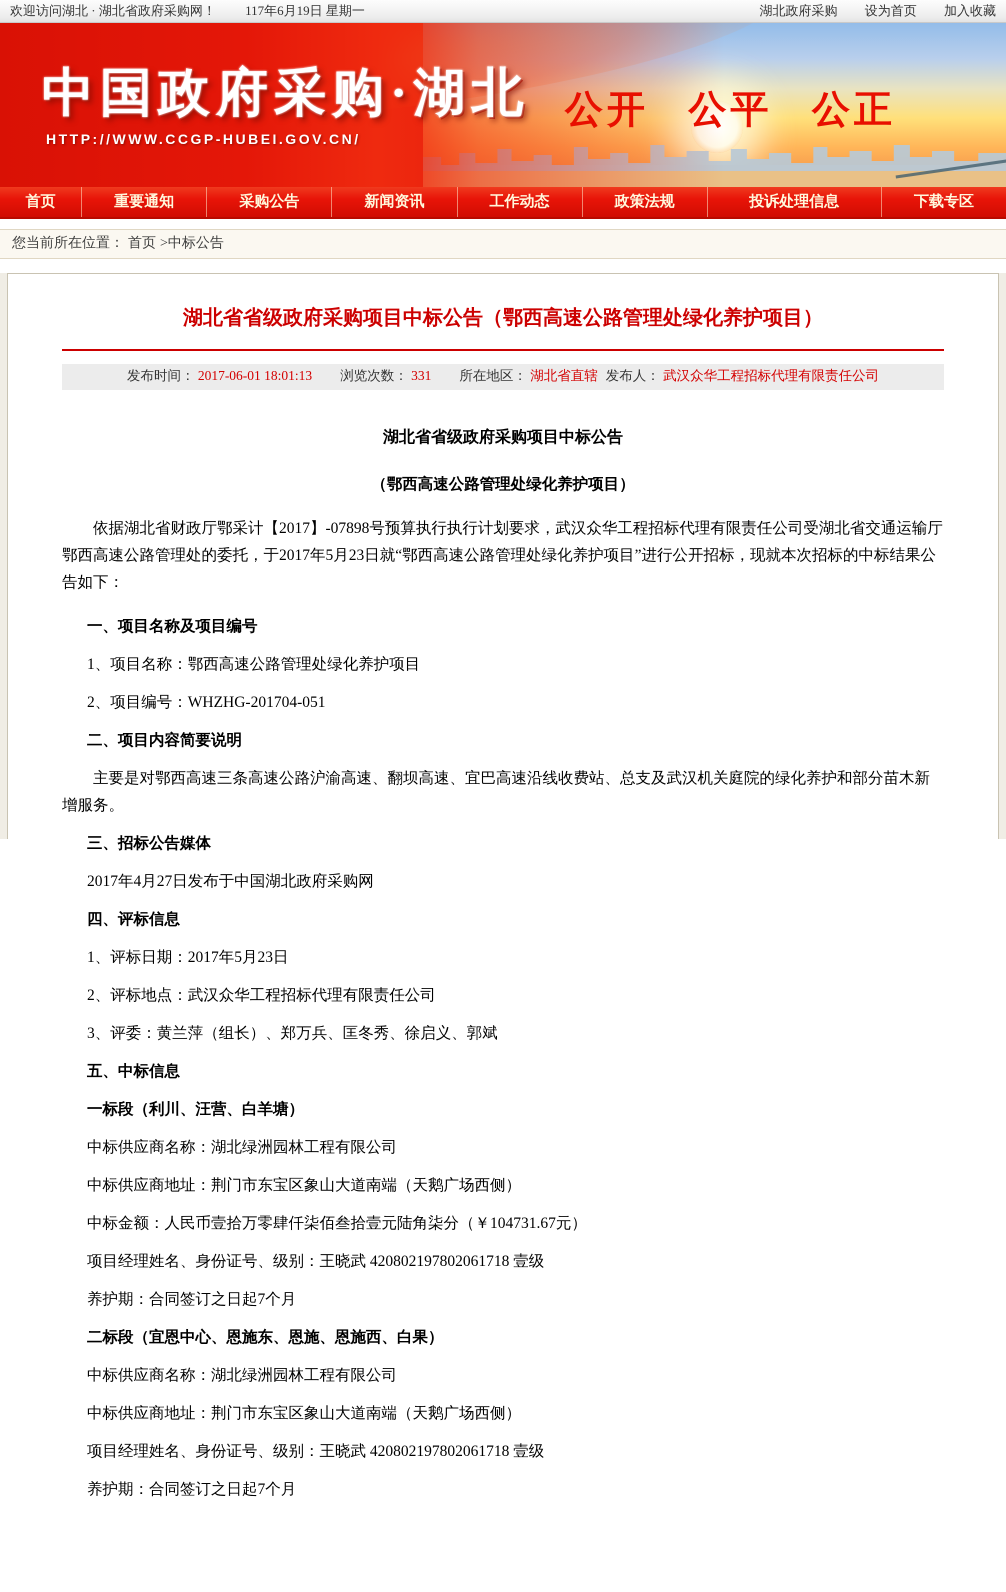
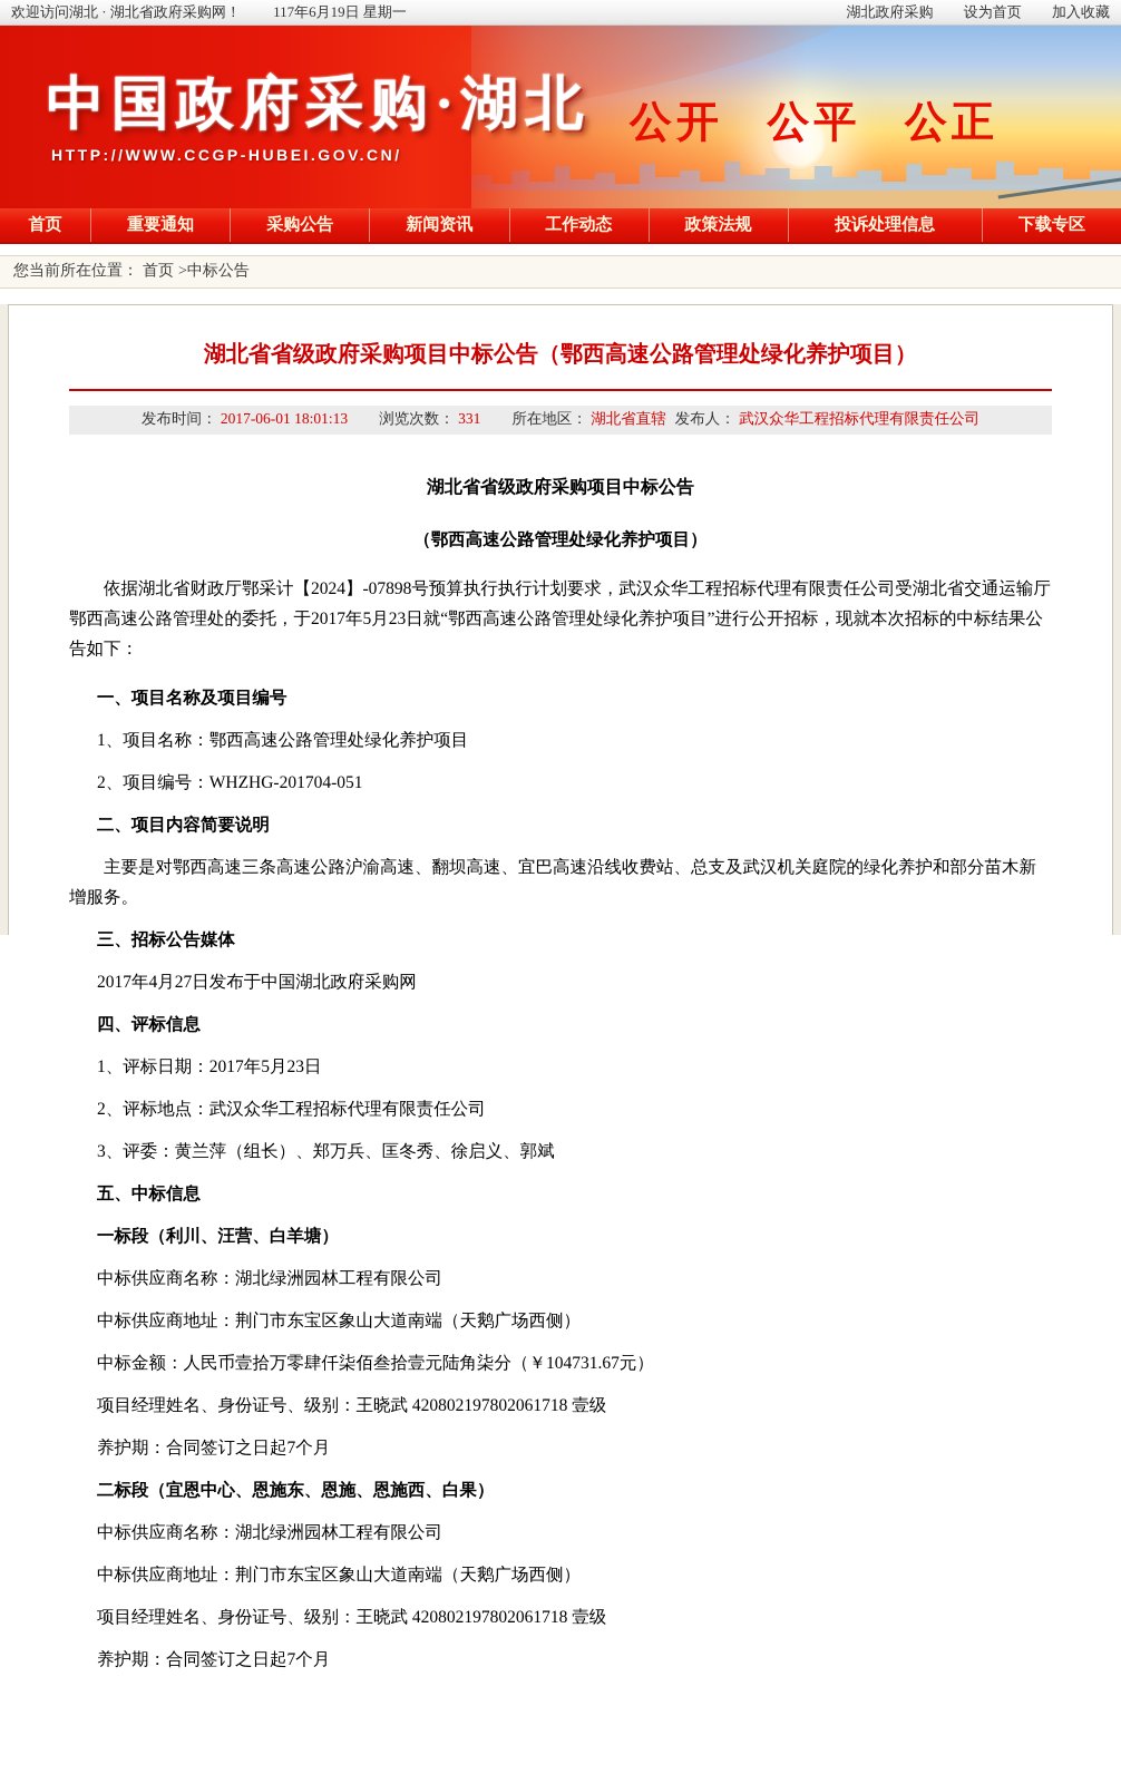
  欢迎访问湖北 · 湖北省政府采购网！ 117年6月19日 星期一
  湖北政府采购 设为首页 加入收藏
  中国政府采购·湖北
  HTTP://WWW.CCGP-HUBEI.GOV.CN/
  公开 公平 公正
  首页
  重要通知
  采购公告
  新闻资讯
  工作动态
  政策法规
  投诉处理信息
  下载专区
  您当前所在位置：
  首页
  >中标公告
  湖北省省级政府采购项目中标公告（鄂西高速公路管理处绿化养护项目）
  发布时间： 2017-06-01 18:01:13
  浏览次数： 331
  所在地区： 湖北省直辖
  发布人： 武汉众华工程招标代理有限责任公司
  湖北省省级政府采购项目中标公告
  （鄂西高速公路管理处绿化养护项目）
- 依据湖北省财政厅鄂采计【2017】-07898号预算执行执行计划要求，武汉众华工程招标代理有限责任公司受湖北省交通运输厅鄂西高速公路管理处的委托，于2017年5月23日就“鄂西高速公路管理处绿化养护项目”进行公开招标，现就本次招标的中标结果公告如下：
+ 依据湖北省财政厅鄂采计【2024】-07898号预算执行执行计划要求，武汉众华工程招标代理有限责任公司受湖北省交通运输厅鄂西高速公路管理处的委托，于2017年5月23日就“鄂西高速公路管理处绿化养护项目”进行公开招标，现就本次招标的中标结果公告如下：
  一、项目名称及项目编号
  1、项目名称：鄂西高速公路管理处绿化养护项目
  2、项目编号：WHZHG-201704-051
  二、项目内容简要说明
  主要是对鄂西高速三条高速公路沪渝高速、翻坝高速、宜巴高速沿线收费站、总支及武汉机关庭院的绿化养护和部分苗木新增服务。
  三、招标公告媒体
  2017年4月27日发布于中国湖北政府采购网
  四、评标信息
  1、评标日期：2017年5月23日
  2、评标地点：武汉众华工程招标代理有限责任公司
  3、评委：黄兰萍（组长）、郑万兵、匡冬秀、徐启义、郭斌
  五、中标信息
  一标段（利川、汪营、白羊塘）
  中标供应商名称：湖北绿洲园林工程有限公司
  中标供应商地址：荆门市东宝区象山大道南端（天鹅广场西侧）
  中标金额：人民币壹拾万零肆仟柒佰叁拾壹元陆角柒分（￥104731.67元）
  项目经理姓名、身份证号、级别：王晓武 420802197802061718 壹级
  养护期：合同签订之日起7个月
  二标段（宜恩中心、恩施东、恩施、恩施西、白果）
  中标供应商名称：湖北绿洲园林工程有限公司
  中标供应商地址：荆门市东宝区象山大道南端（天鹅广场西侧）
  项目经理姓名、身份证号、级别：王晓武 420802197802061718 壹级
  养护期：合同签订之日起7个月
